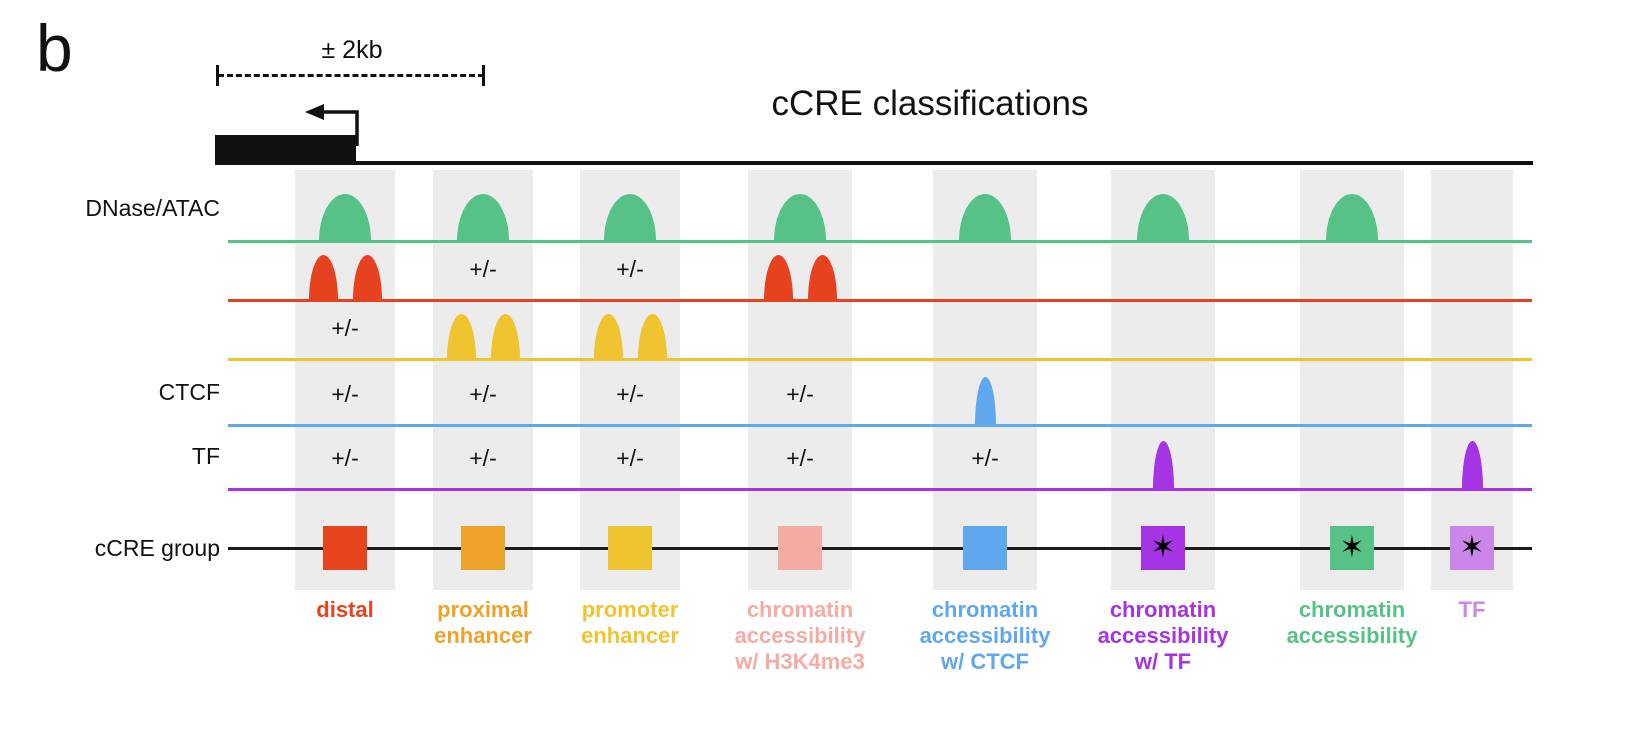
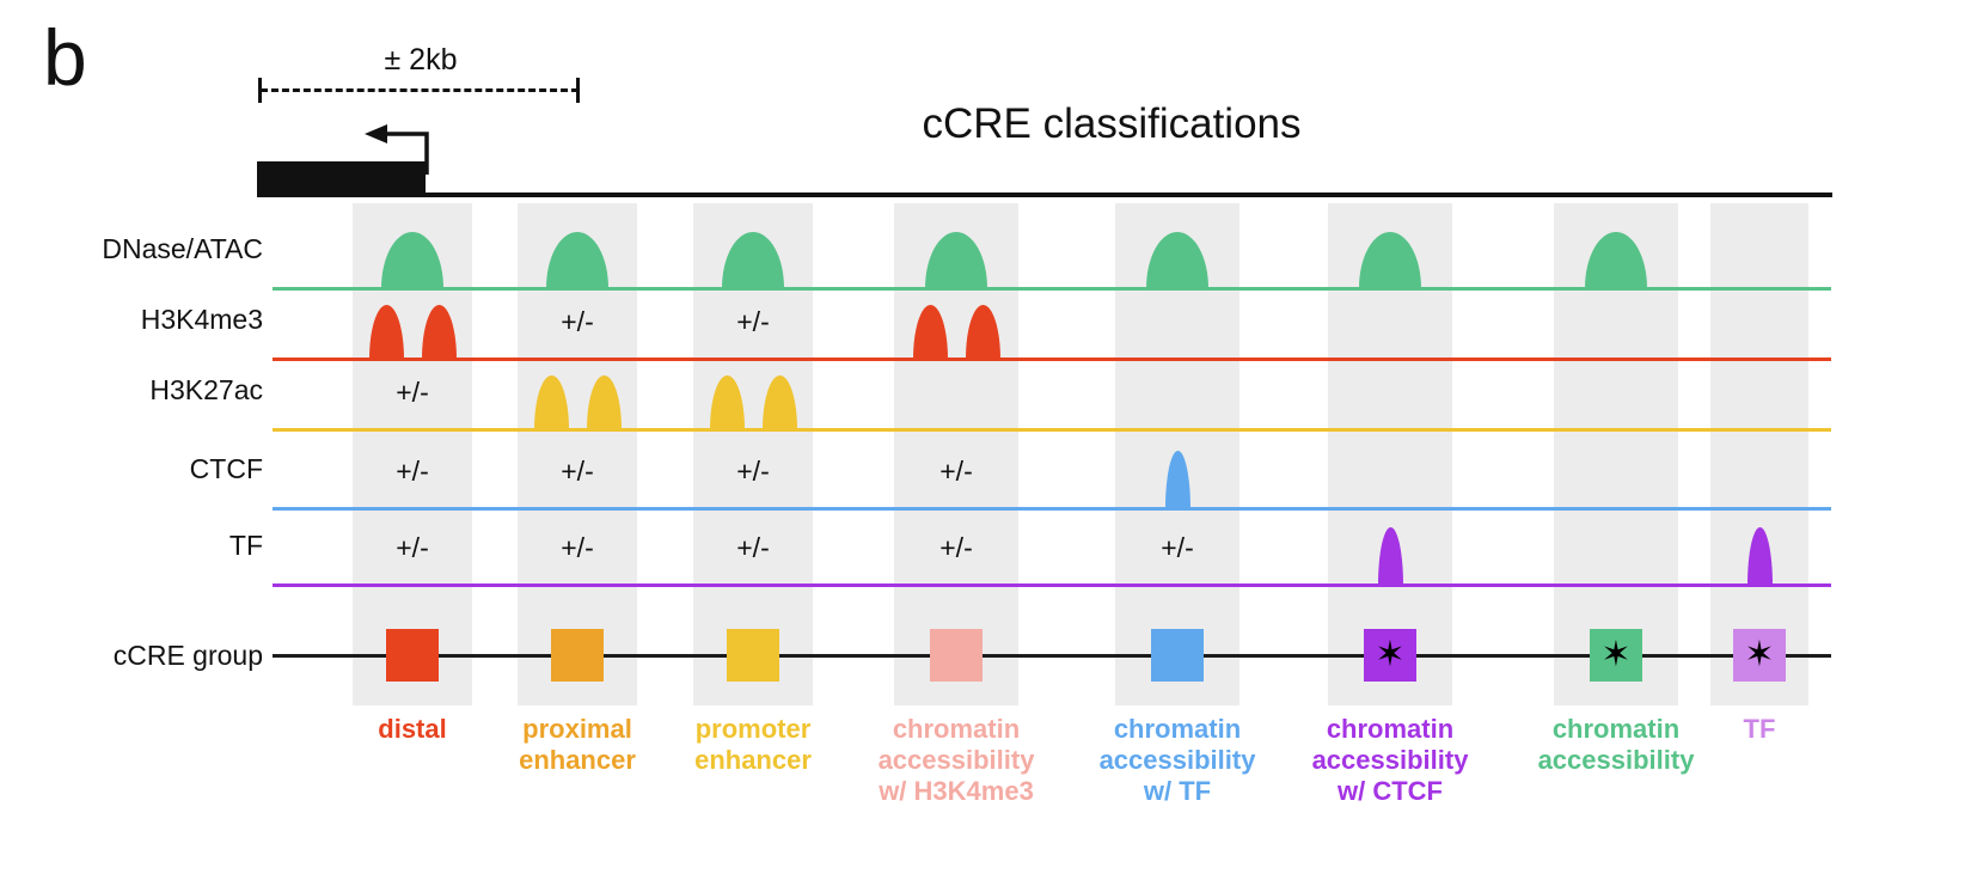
  b
  cCRE classifications
  ± 2kb
  DNase/ATAC
+ H3K4me3
+ H3K27ac
  CTCF
  TF
  cCRE group
  +/-
  +/-
  +/-
  distal
  +/-
  +/-
  +/-
  proximal
  enhancer
  +/-
  +/-
  +/-
  promoter
  enhancer
  +/-
  +/-
  chromatin
  accessibility
  w/ H3K4me3
  +/-
  chromatin
  accessibility
- w/ CTCF
+ w/ TF
  ✶
  chromatin
  accessibility
- w/ TF
+ w/ CTCF
  ✶
  chromatin
  accessibility
  ✶
  TF
